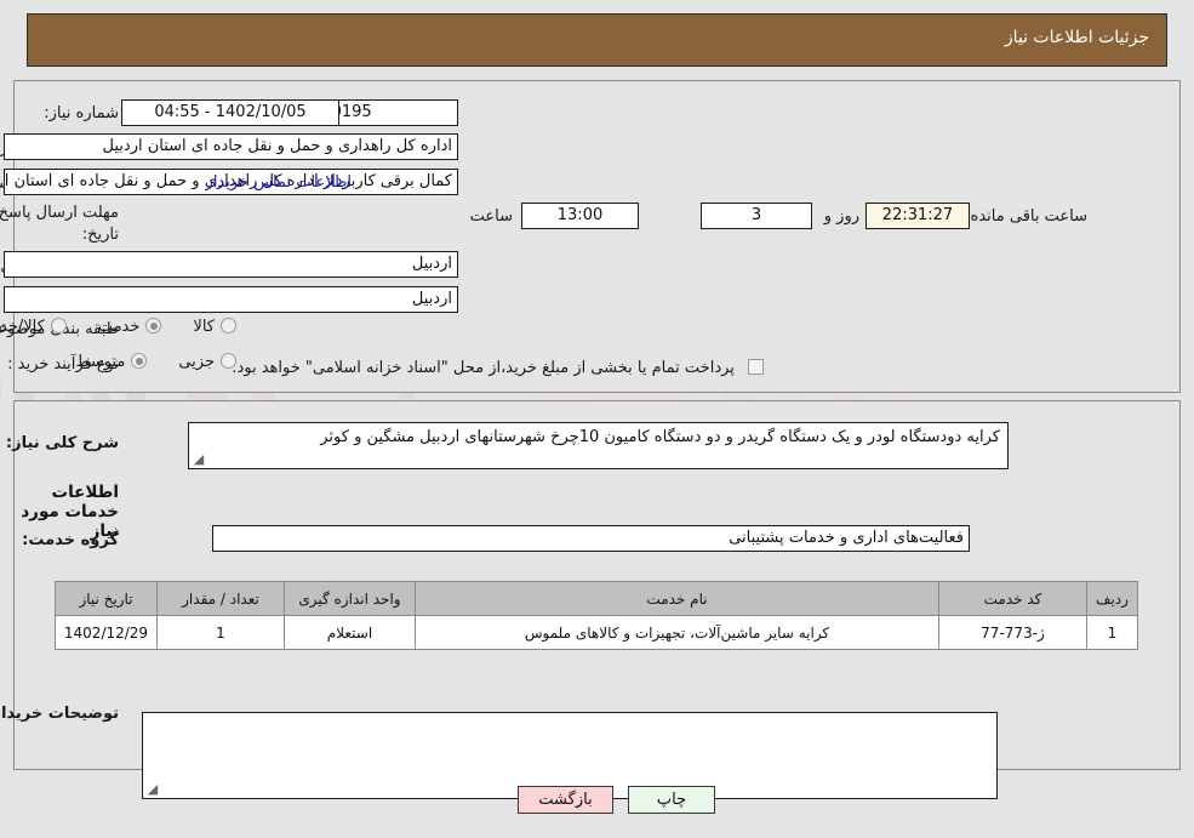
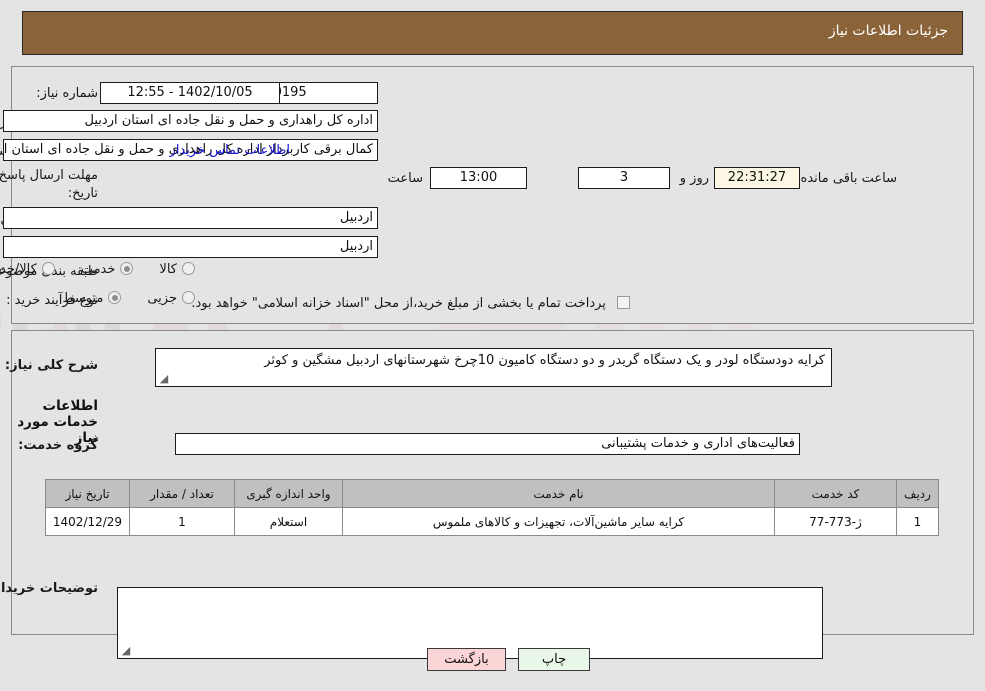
  جزئیات اطلاعات نیاز
  شماره نیاز:
- 1402/10/05 - 04:55
+ 1402/10/05 - 12:55
  اداره کل راهداری و حمل و نقل جاده ای استان اردبیل
  کمال برقی کاربرداز اداره کل راهداری و حمل و نقل جاده ای استان ا
  اطلاعات تماس خریدار
  مهلت ارسال پاسخ
  تاریخ:
  ساعت
  13:00
  3
  روز و
  22:31:27
  ساعت باقی مانده
  اردبیل
  اردبیل
  طبقه بند موضوع
  کالاخدمتکالا/خد
  نوع فرآیند خرید :
  جزییمتوسط
  پرداخت تمام یا بخشی از مبلغ خرید،از محل "اسناد خزانه اسلامی" خواهد بود.
  شرح کلی نیاز:
  کرایه دودستگاه لودر و یک دستگاه گریدر و دو دستگاه کامیون 10چرخ شهرستانهای اردبیل مشگین و کوثر
  ◢
  اطلاعات خدمات مورد نیاز
  گروه خدمت:
  فعالیت‌های اداری و خدمات پشتیبانی
  ردیف	کد خدمت	نام خدمت	واحد اندازه گیری	تعداد / مقدار	تاریخ نیاز
  1	ژ-773-77	کرایه سایر ماشین‌آلات، تجهیزات و کالاهای ملموس	استعلام	1	1402/12/29
  توضیحات خریدا
  ◢
  چاپ
  بازگشت
